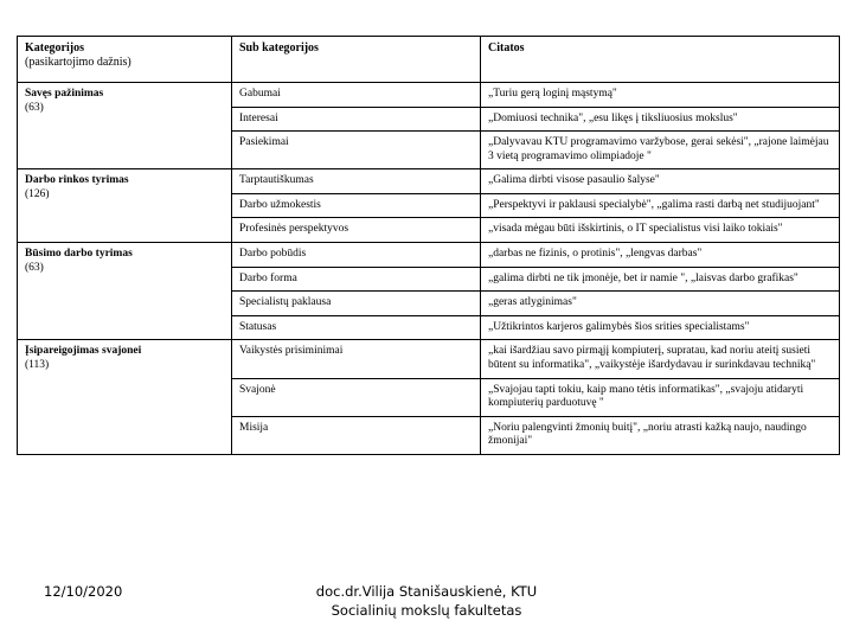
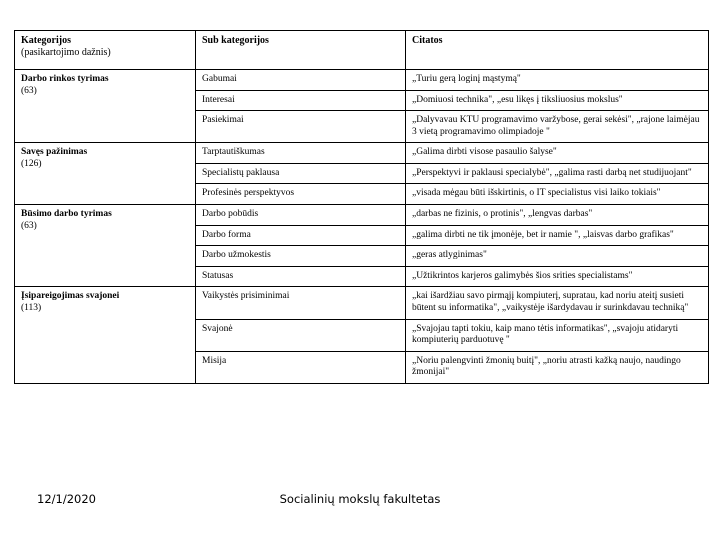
  Kategorijos (pasikartojimo dažnis)	Sub kategorijos	Citatos
- Savęs pažinimas (63)	Gabumai	„Turiu gerą loginį mąstymą"
+ Darbo rinkos tyrimas (63)	Gabumai	„Turiu gerą loginį mąstymą"
  Interesai	„Domiuosi technika", „esu likęs į tiksliuosius mokslus"
  Pasiekimai	„Dalyvavau KTU programavimo varžybose, gerai sekėsi", „rajone laimėjau 3 vietą programavimo olimpiadoje "
- Darbo rinkos tyrimas (126)	Tarptautiškumas	„Galima dirbti visose pasaulio šalyse"
+ Savęs pažinimas (126)	Tarptautiškumas	„Galima dirbti visose pasaulio šalyse"
- Darbo užmokestis	„Perspektyvi ir paklausi specialybė", „galima rasti darbą net studijuojant"
+ Specialistų paklausa	„Perspektyvi ir paklausi specialybė", „galima rasti darbą net studijuojant"
  Profesinės perspektyvos	„visada mėgau būti išskirtinis, o IT specialistus visi laiko tokiais"
  Būsimo darbo tyrimas (63)	Darbo pobūdis	„darbas ne fizinis, o protinis", „lengvas darbas"
  Darbo forma	„galima dirbti ne tik įmonėje, bet ir namie ", „laisvas darbo grafikas"
- Specialistų paklausa	„geras atlyginimas"
+ Darbo užmokestis	„geras atlyginimas"
  Statusas	„Užtikrintos karjeros galimybės šios srities specialistams"
  Įsipareigojimas svajonei (113)	Vaikystės prisiminimai	„kai išardžiau savo pirmąjį kompiuterį, supratau, kad noriu ateitį susieti būtent su informatika", „vaikystėje išardydavau ir surinkdavau techniką"
  Svajonė	„Svajojau tapti tokiu, kaip mano tėtis informatikas", „svajoju atidaryti kompiuterių parduotuvę "
  Misija	„Noriu palengvinti žmonių buitį", „noriu atrasti kažką naujo, naudingo žmonijai"
- 12/10/2020
+ 12/1/2020
- doc.dr.Vilija Stanišauskienė, KTU
  Socialinių mokslų fakultetas
